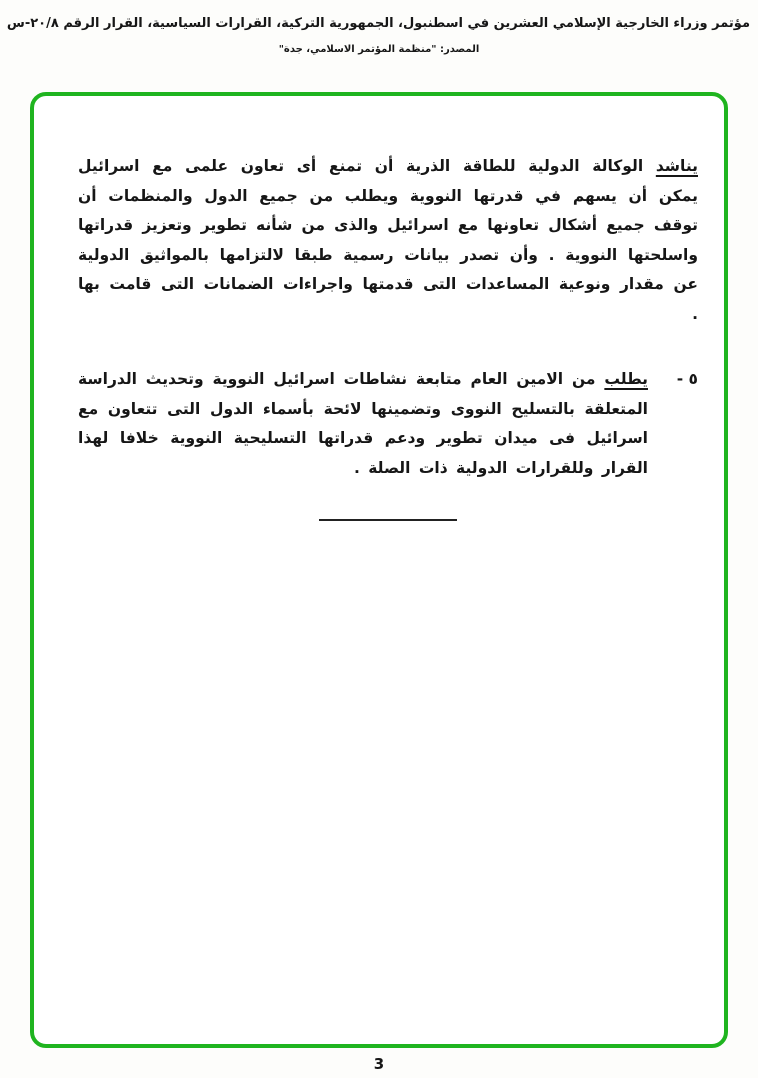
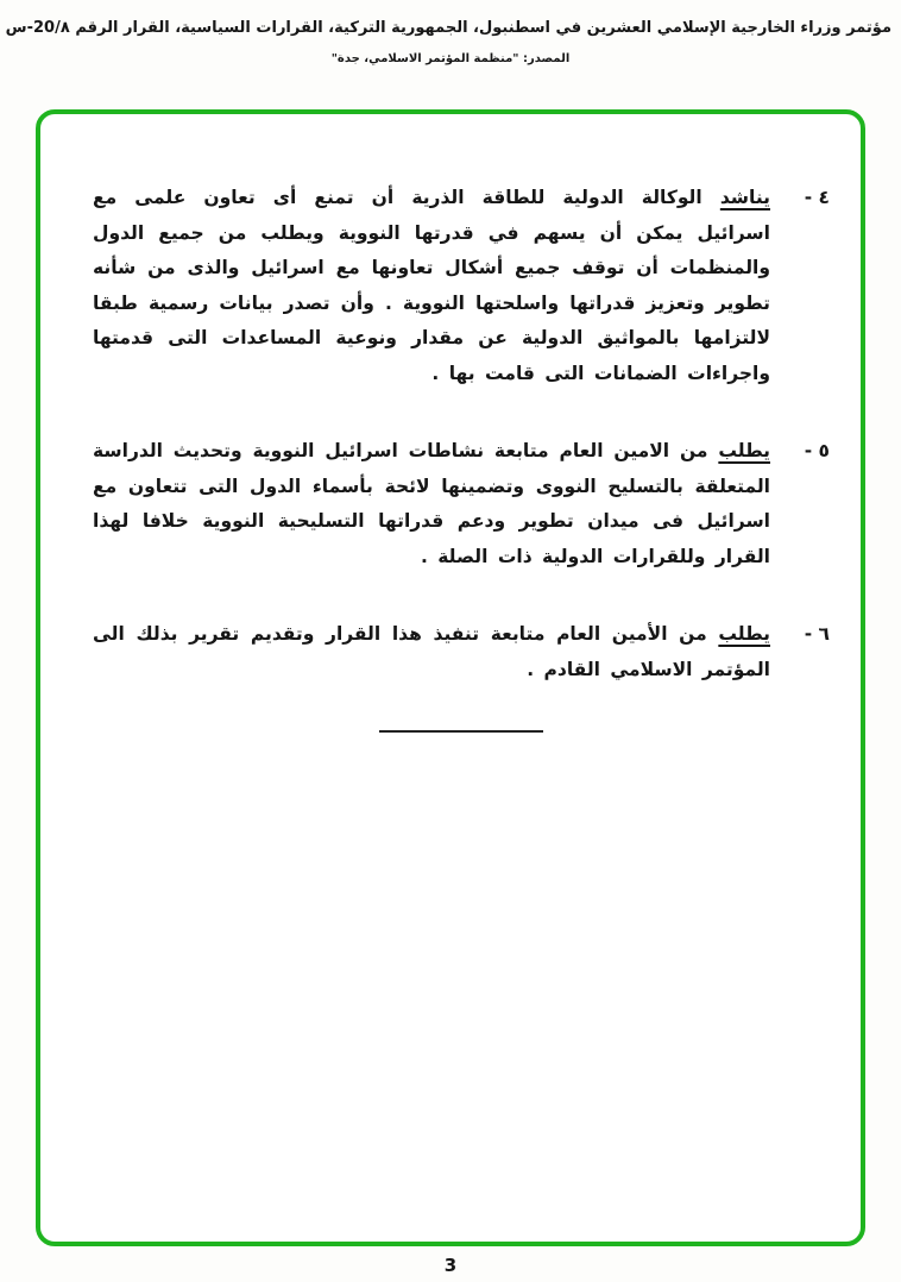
- مؤتمر وزراء الخارجية الإسلامي العشرين في اسطنبول، الجمهورية التركية، القرارات السياسية، القرار الرقم ٢٠/٨-س
+ مؤتمر وزراء الخارجية الإسلامي العشرين في اسطنبول، الجمهورية التركية، القرارات السياسية، القرار الرقم 20/٨-س
  المصدر: "منظمة المؤتمر الاسلامي، جدة"
+ ٤ -
  يناشد الوكالة الدولية للطاقة الذرية أن تمنع أى تعاون علمى مع اسرائيل يمكن أن يسهم في قدرتها النووية ويطلب من جميع الدول والمنظمات أن توقف جميع أشكال تعاونها مع اسرائيل والذى من شأنه تطوير وتعزيز قدراتها واسلحتها النووية . وأن تصدر بيانات رسمية طبقا لالتزامها بالمواثيق الدولية عن مقدار ونوعية المساعدات التى قدمتها واجراءات الضمانات التى قامت بها .
  ٥ -
  يطلب من الامين العام متابعة نشاطات اسرائيل النووية وتحديث الدراسة المتعلقة بالتسليح النووى وتضمينها لائحة بأسماء الدول التى تتعاون مع اسرائيل فى ميدان تطوير ودعم قدراتها التسليحية النووية خلافا لهذا القرار وللقرارات الدولية ذات الصلة .
+ ٦ -
+ يطلب من الأمين العام متابعة تنفيذ هذا القرار وتقديم تقرير بذلك الى المؤتمر الاسلامي القادم .
  3
